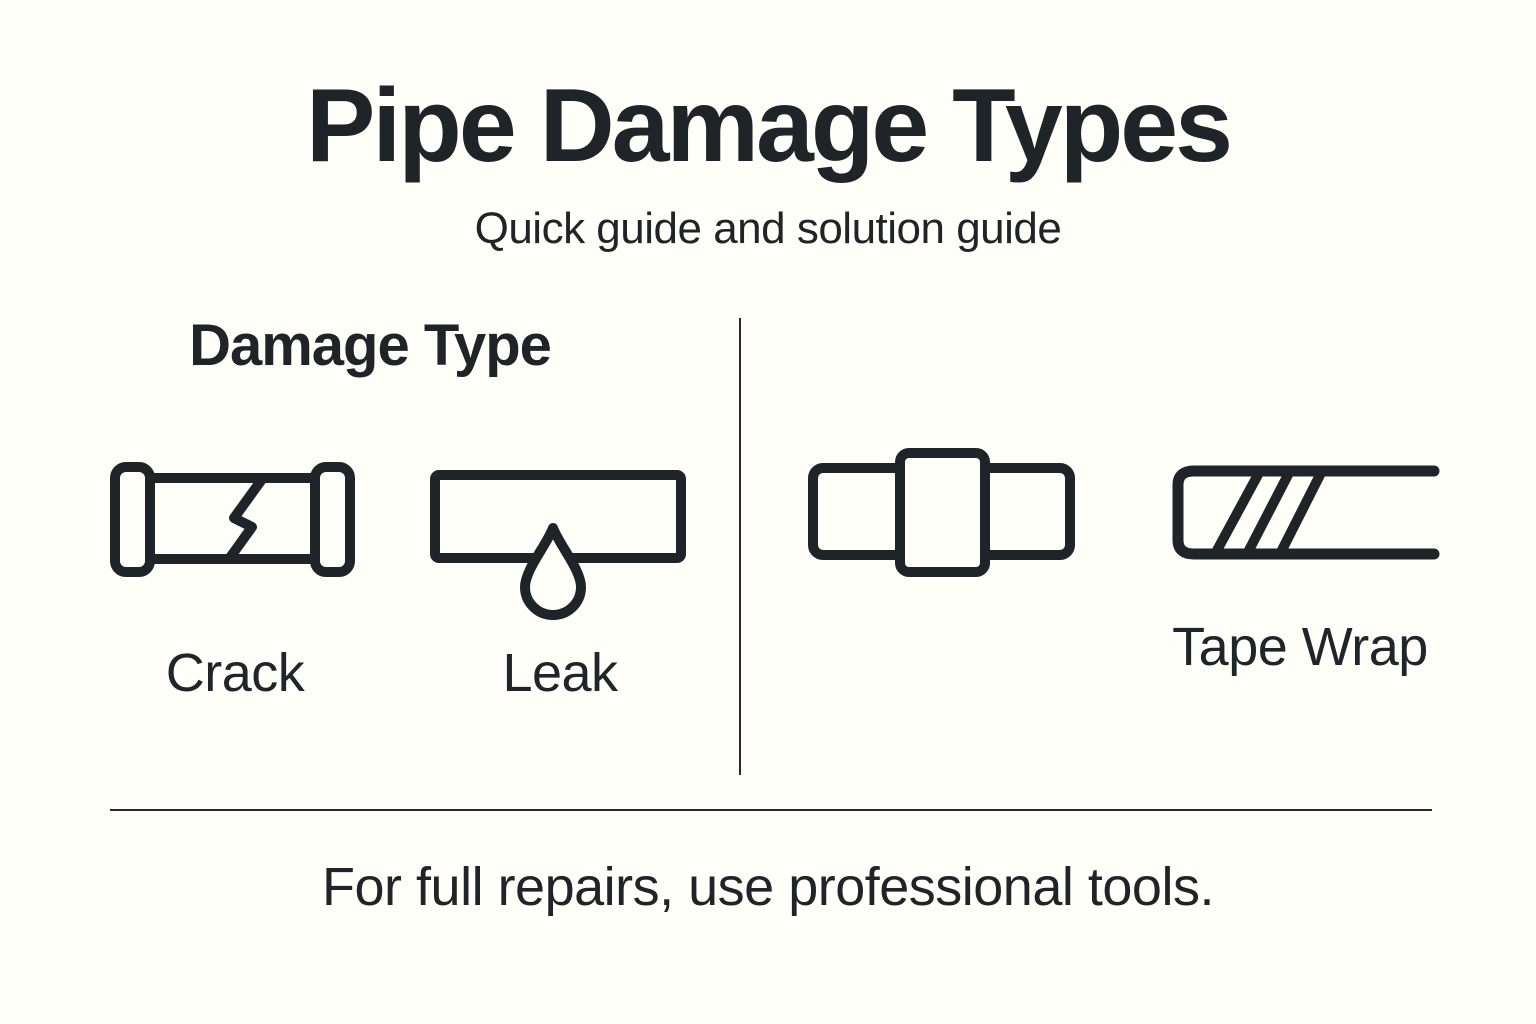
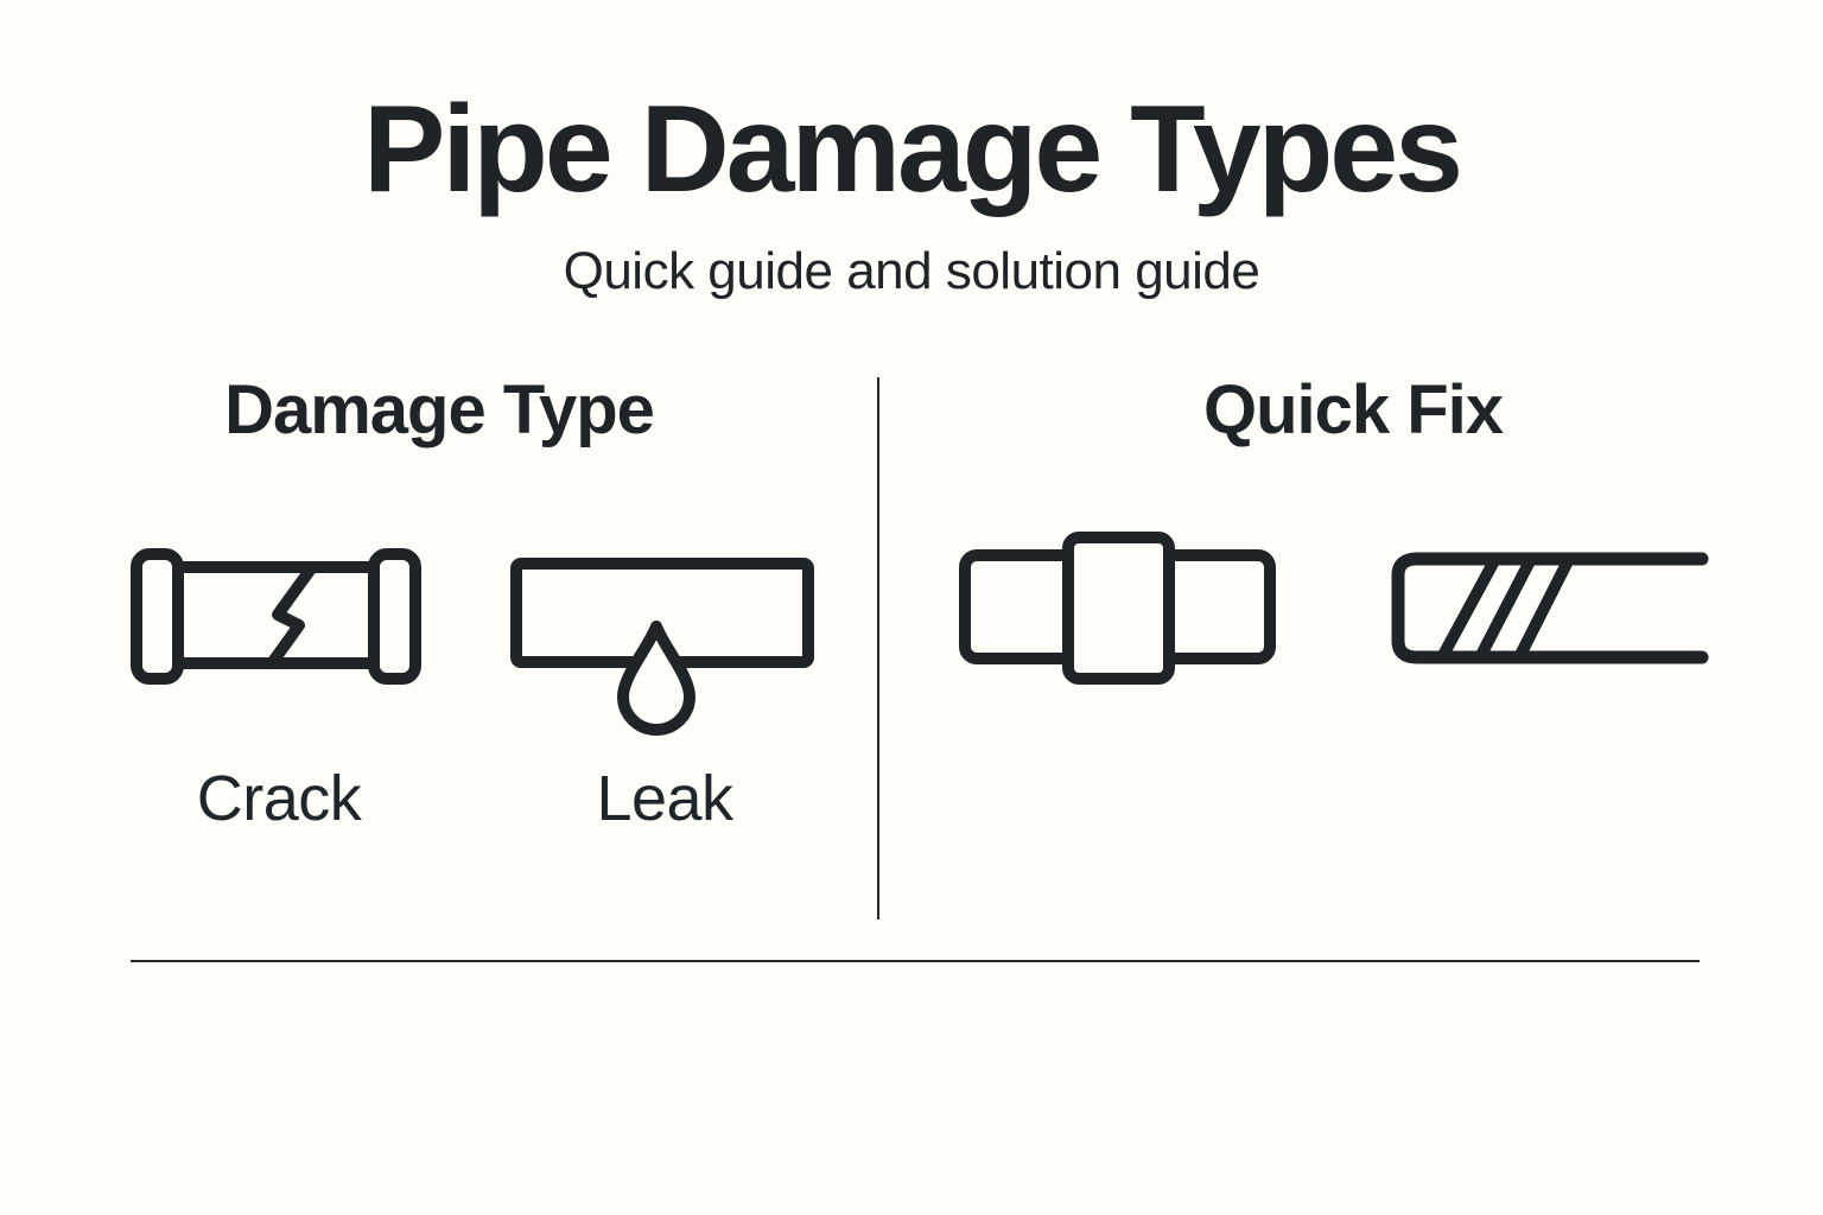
  Pipe Damage Types
  Quick guide and solution guide
  Damage Type
+ Quick Fix
  Crack
  Leak
- Tape Wrap
- For full repairs, use professional tools.
